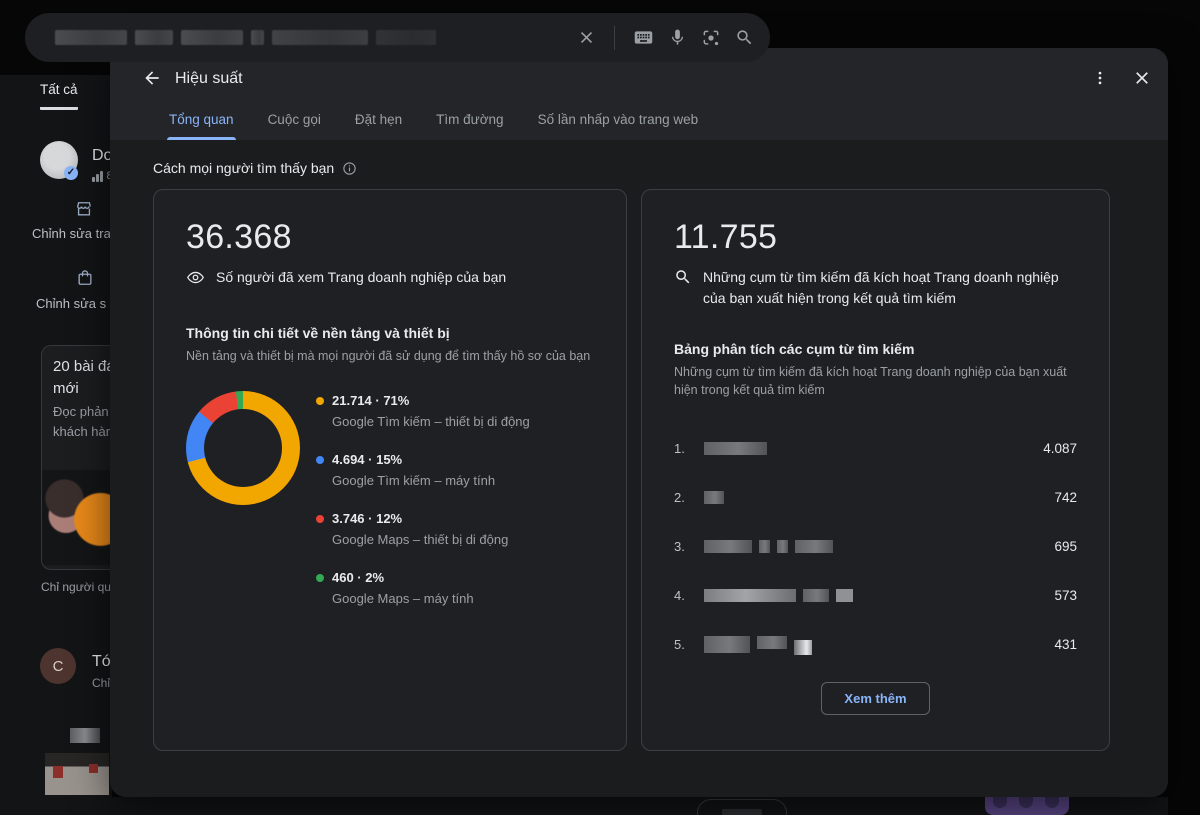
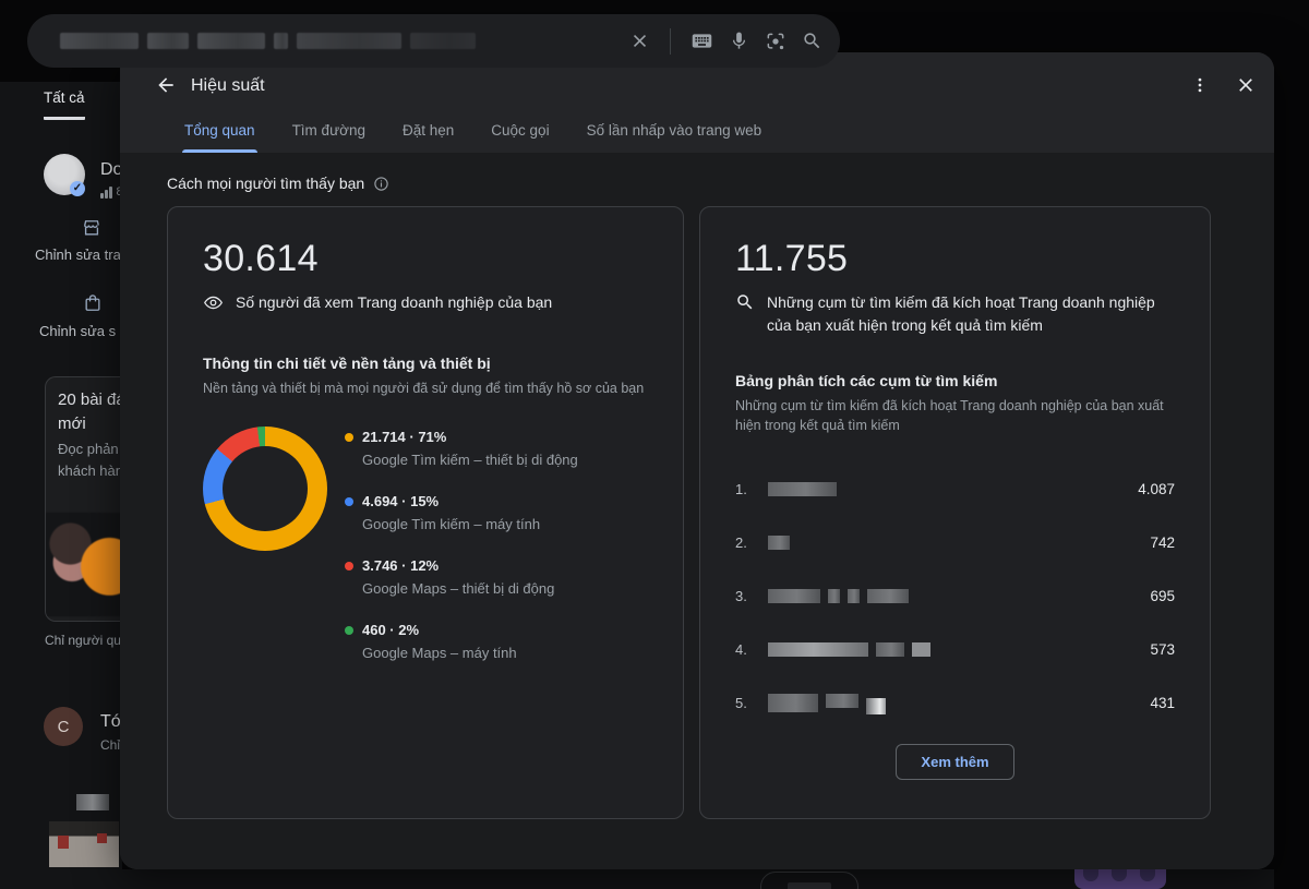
  Tất cả
  ✓
  Chỉnh sửa tra
  Chỉnh sửa s
  20 bài đ
  mới
  Đọc phản
  khách hà
  Chỉ người qu
  C
  Tó
  Chỉ
  Hiệu suất
  Tổng quan
- Cuộc gọi
+ Tìm đường
  Đặt hẹn
- Tìm đường
+ Cuộc gọi
  Số lần nhấp vào trang web
  Cách mọi người tìm thấy bạn
- 36.368
+ 30.614
  Số người đã xem Trang doanh nghiệp của bạn
  Thông tin chi tiết về nền tảng và thiết bị
  Nền tảng và thiết bị mà mọi người đã sử dụng để tìm thấy hồ sơ của bạn
  21.714 · 71%
  Google Tìm kiếm – thiết bị di động
  4.694 · 15%
  Google Tìm kiếm – máy tính
  3.746 · 12%
  Google Maps – thiết bị di động
  460 · 2%
  Google Maps – máy tính
  11.755
  Những cụm từ tìm kiếm đã kích hoạt Trang doanh nghiệp của bạn xuất hiện trong kết quả tìm kiếm
  Bảng phân tích các cụm từ tìm kiếm
  Những cụm từ tìm kiếm đã kích hoạt Trang doanh nghiệp của bạn xuất hiện trong kết quả tìm kiếm
  1.
  4.087
  2.
  742
  3.
  695
  4.
  573
  5.
  431
  Xem thêm
